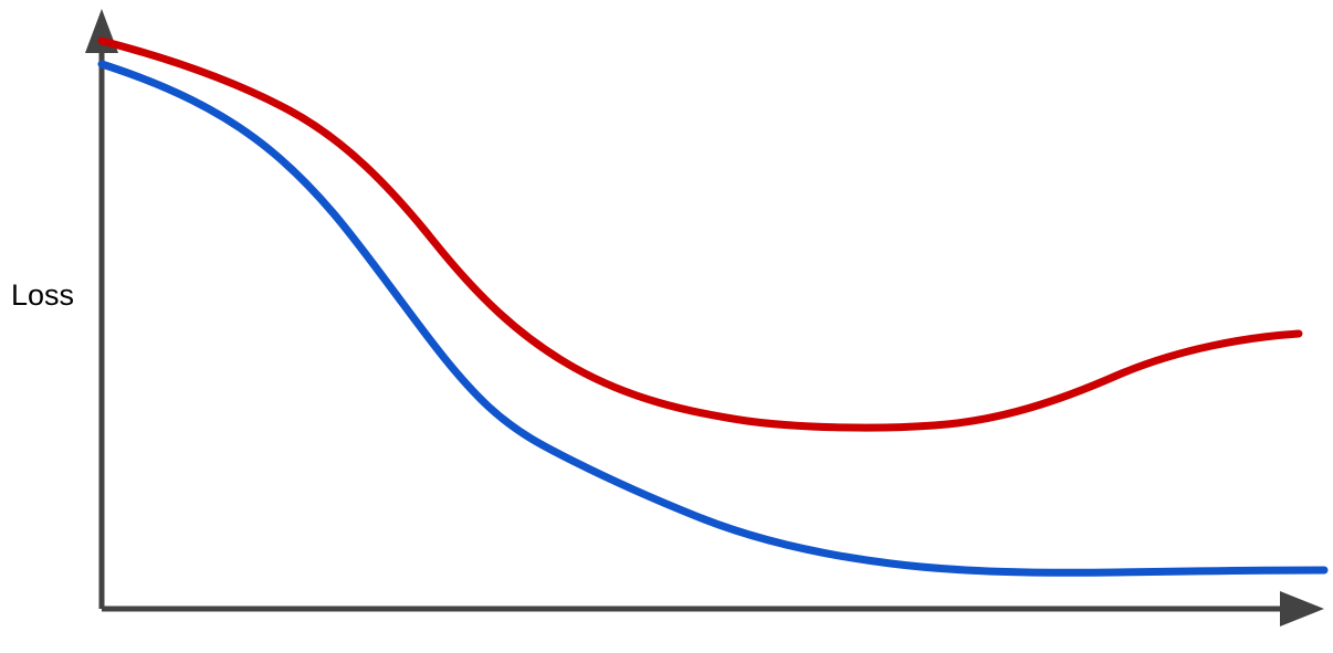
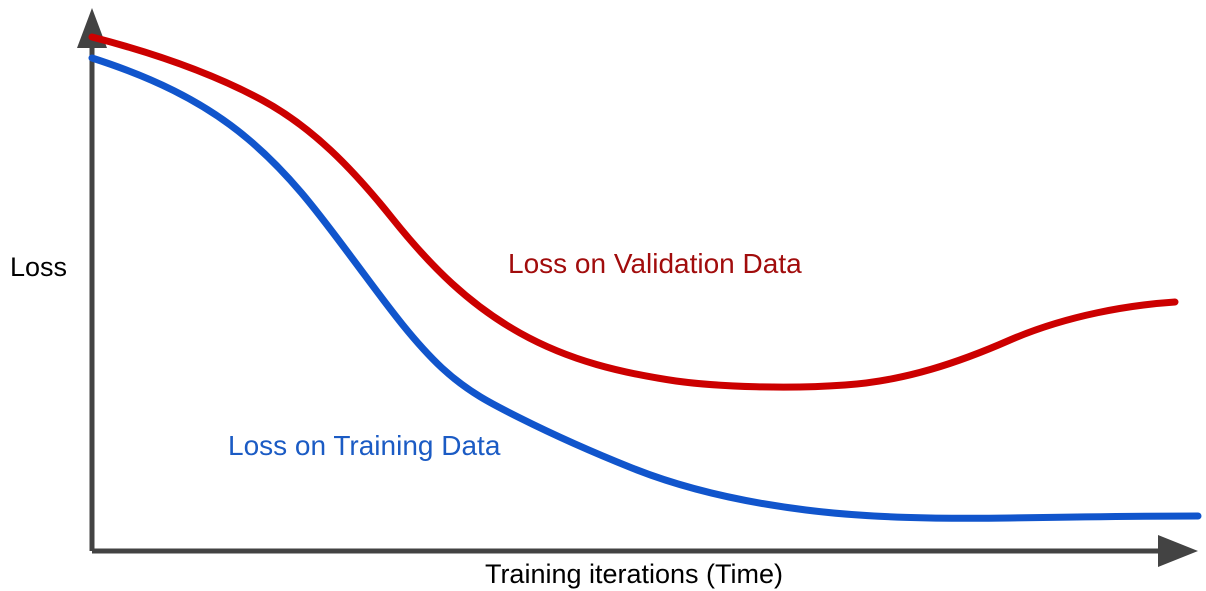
  Loss
+ Training iterations (Time)
+ Loss on Validation Data
+ Loss on Training Data
